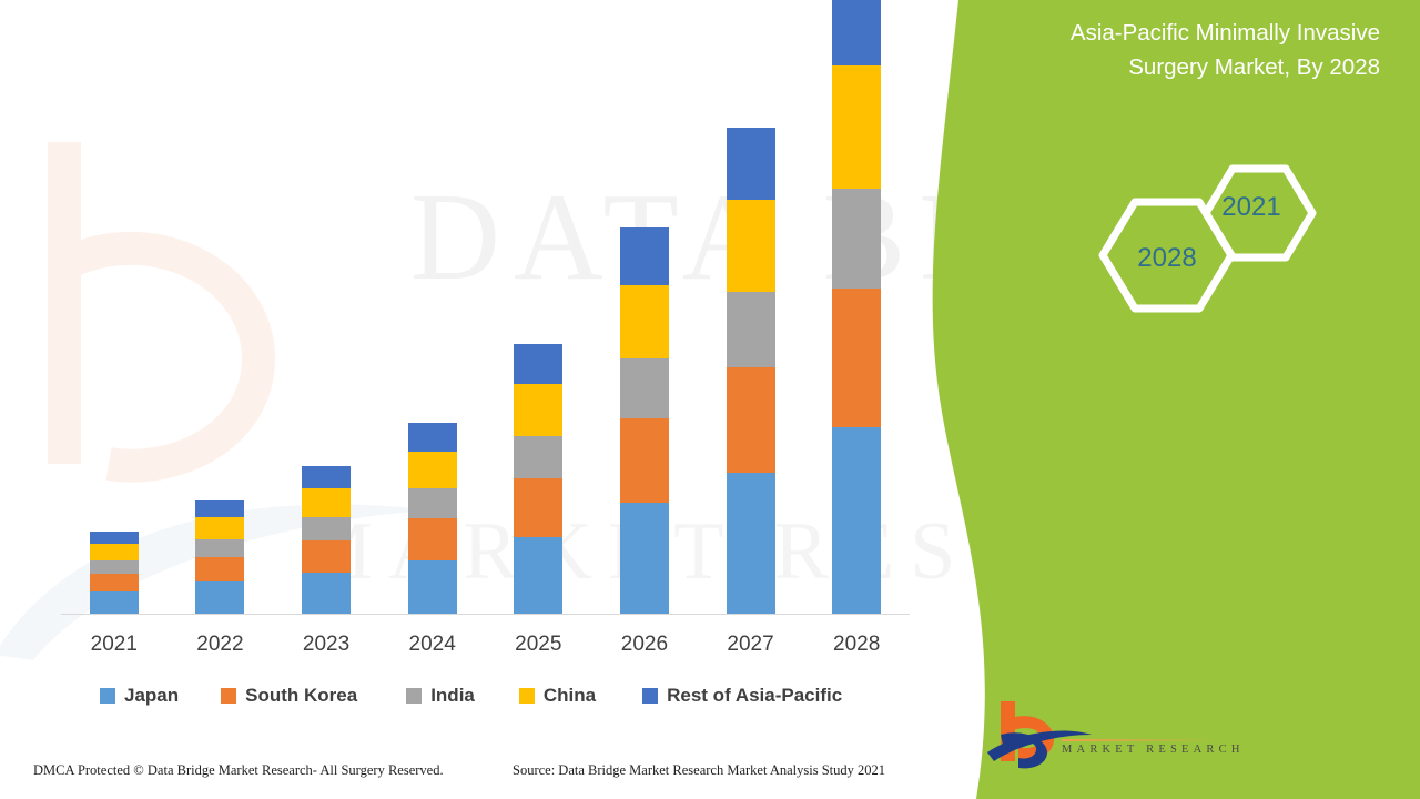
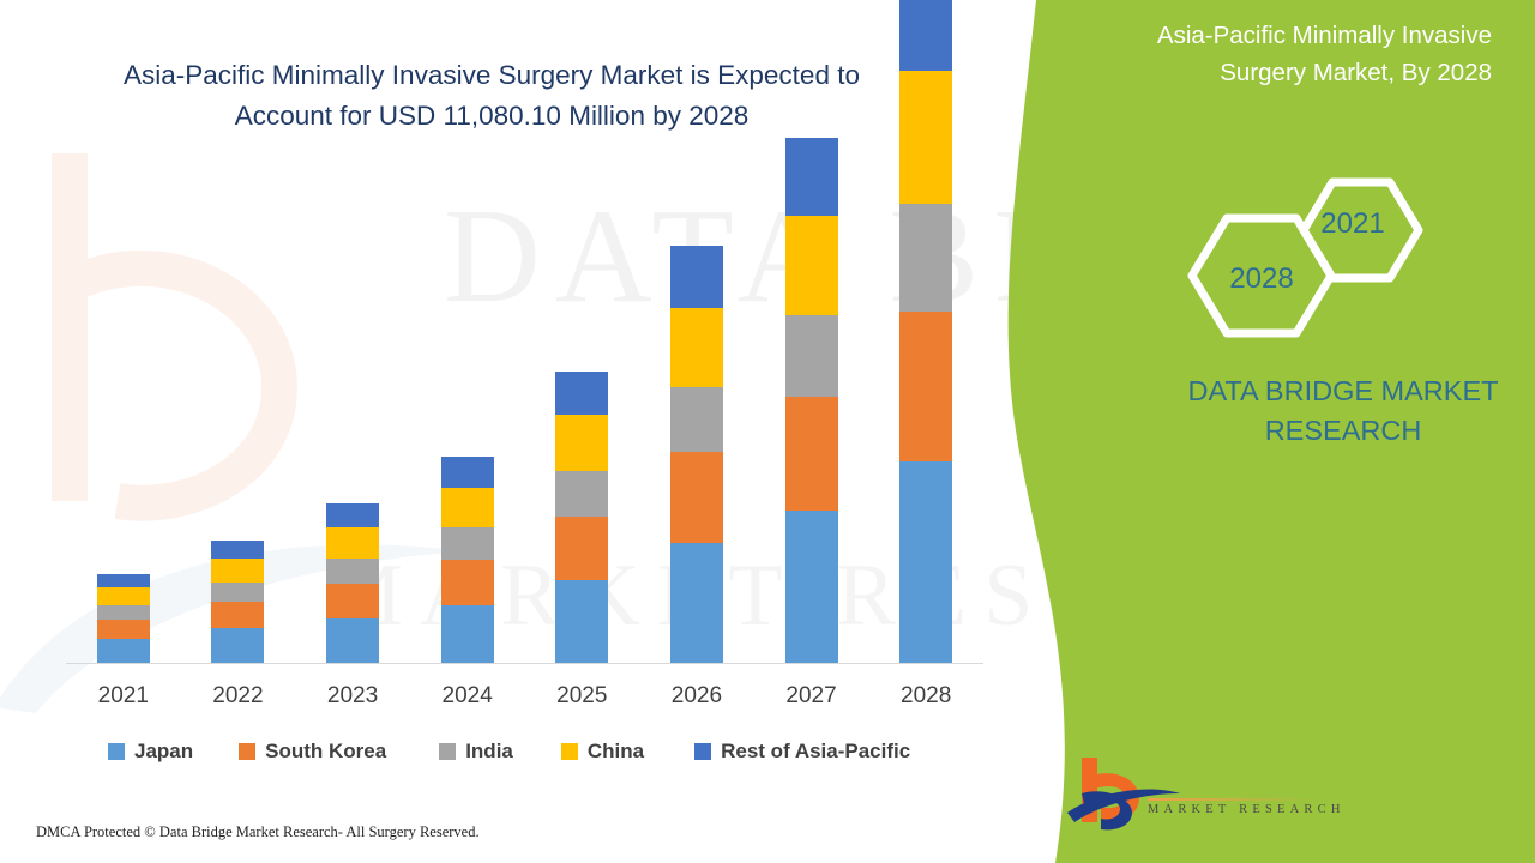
+ Asia-Pacific Minimally Invasive Surgery Market is Expected to Account for USD 11,080.10 Million by 2028
  2021
  2022
  2023
  2024
  2025
  2026
  2027
  2028
  Japan
  South Korea
  India
  China
  Rest of Asia-Pacific
  DMCA Protected © Data Bridge Market Research- All Surgery Reserved.
- Source: Data Bridge Market Research Market Analysis Study 2021
  Asia-Pacific Minimally Invasive Surgery Market, By 2028
  2021
  2028
+ DATA BRIDGE MARKET RESEARCH
  MARKET RESEARCH
